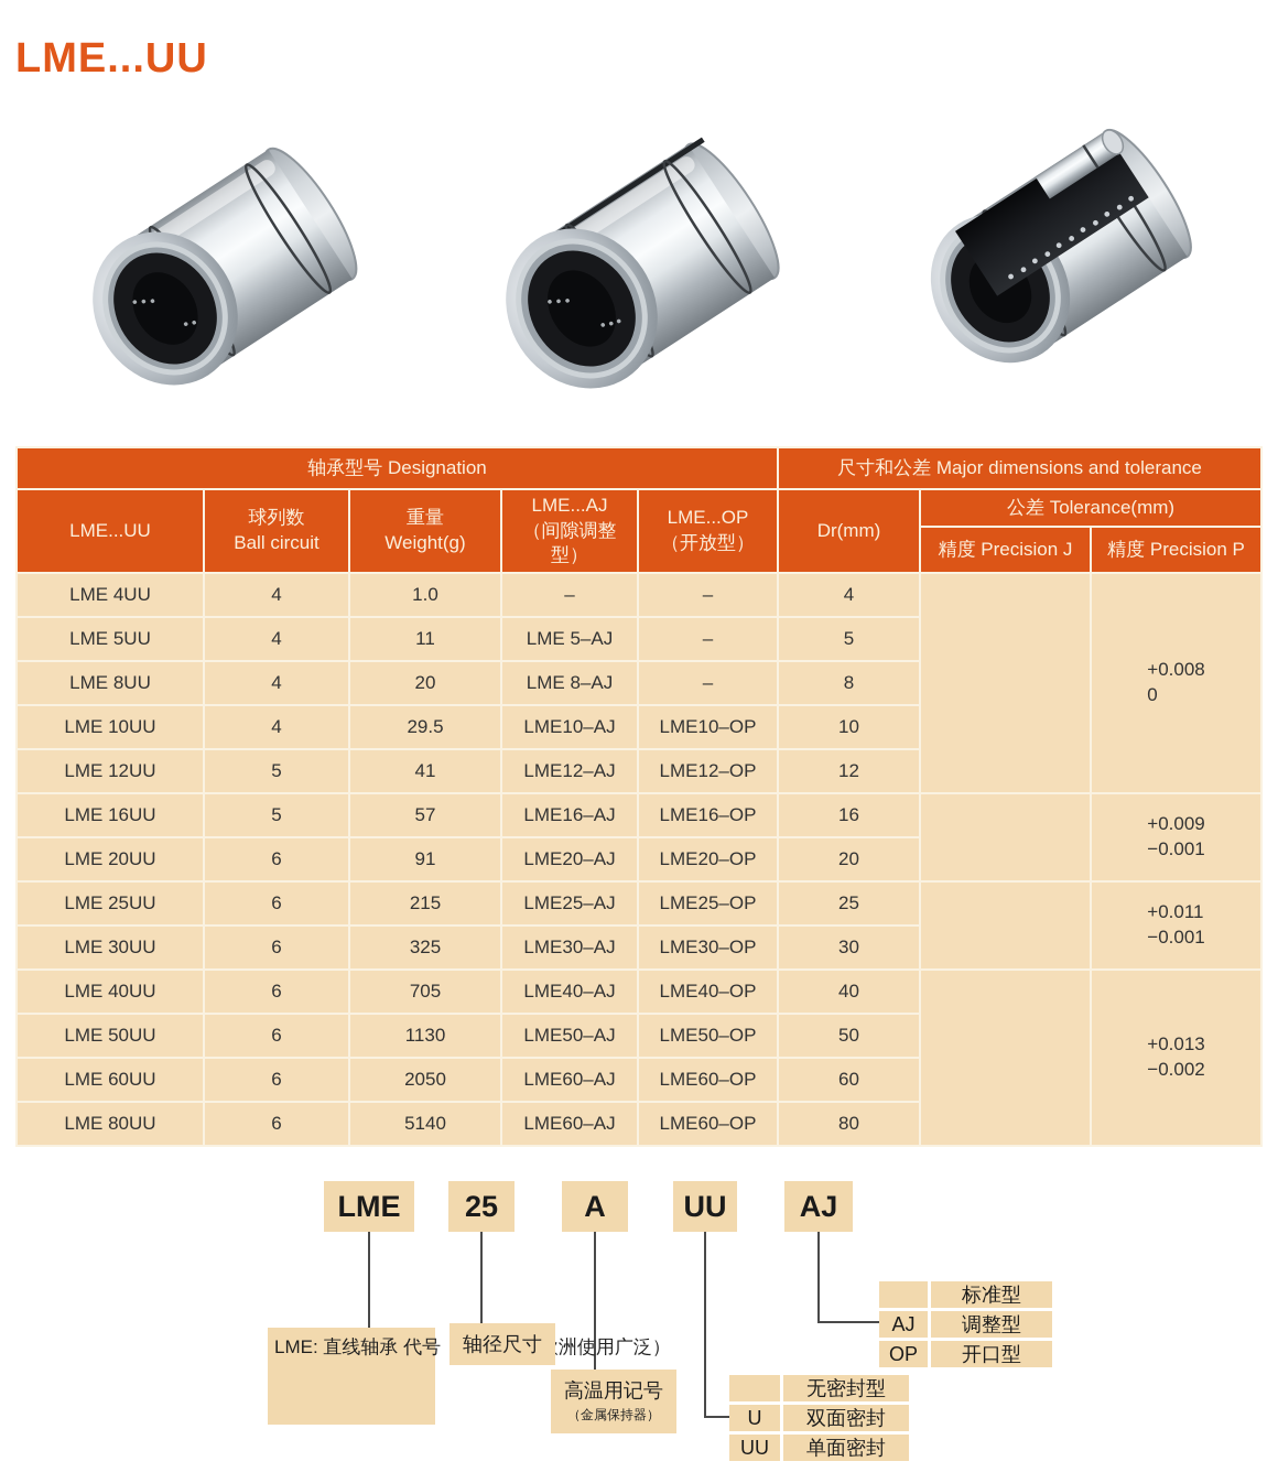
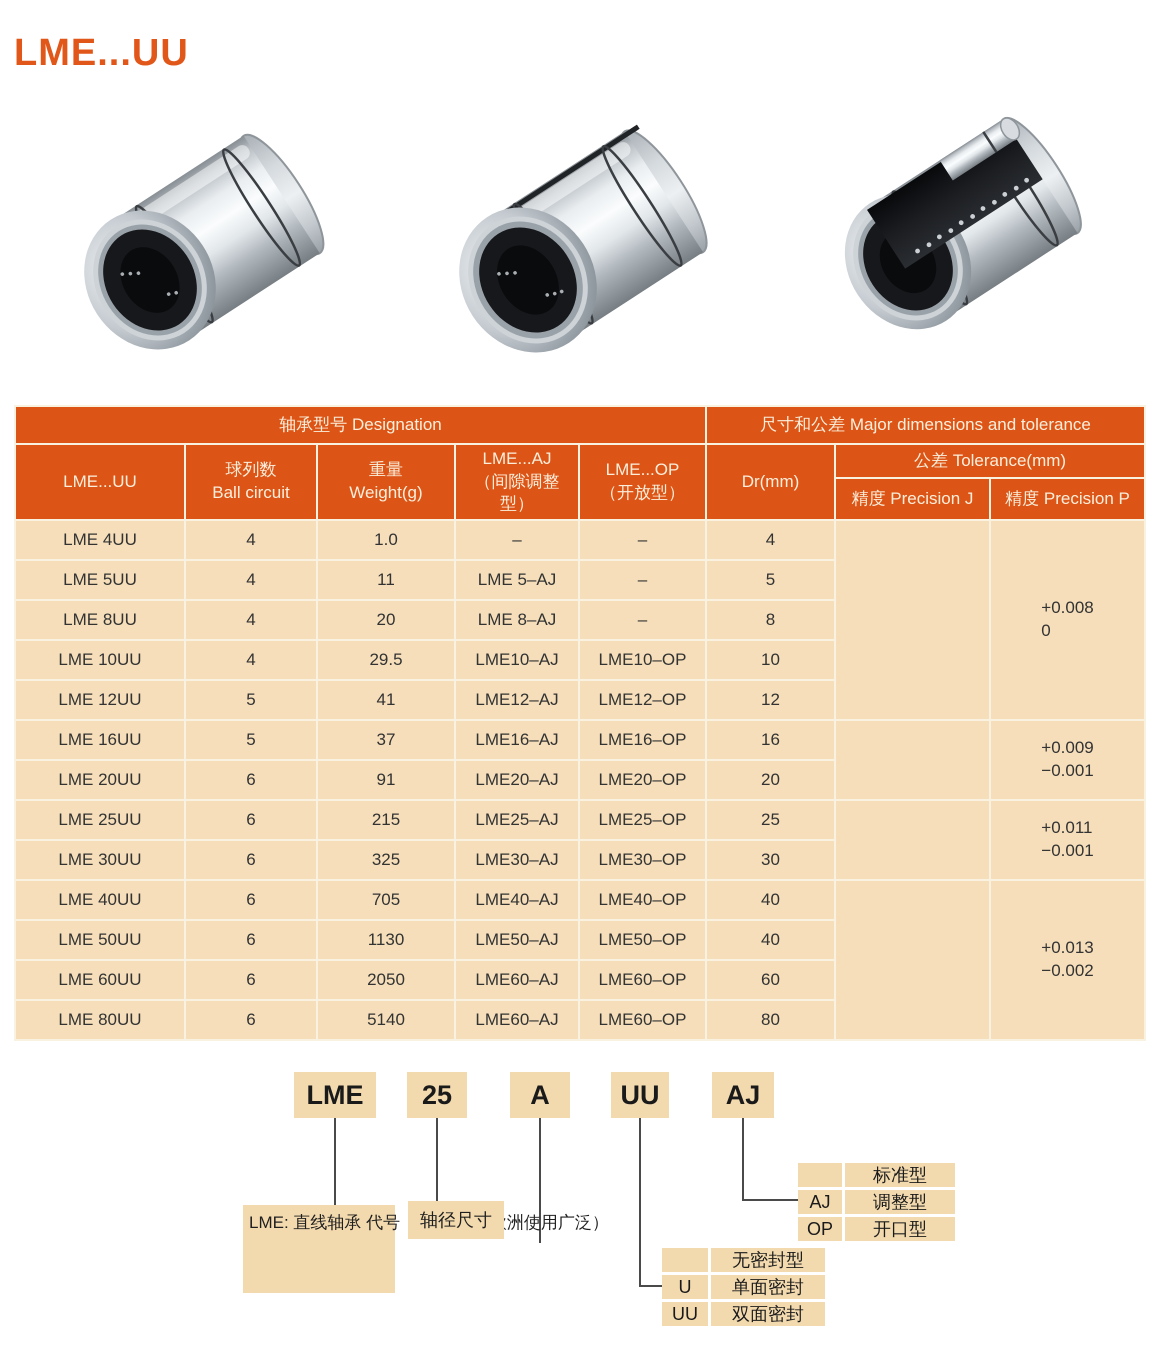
  LME...UU
  轴承型号 Designation	尺寸和公差 Major dimensions and tolerance
  LME...UU	球列数 Ball circuit	重量 Weight(g)	LME...AJ （间隙调整型）	LME...OP （开放型）	Dr(mm)	公差 Tolerance(mm)
  精度 Precision J	精度 Precision P
  LME 4UU	4	1.0	–	–	4		+0.0080
  LME 5UU	4	11	LME 5–AJ	–	5
  LME 8UU	4	20	LME 8–AJ	–	8
  LME 10UU	4	29.5	LME10–AJ	LME10–OP	10
  LME 12UU	5	41	LME12–AJ	LME12–OP	12
- LME 16UU	5	57	LME16–AJ	LME16–OP	16		+0.009−0.001
+ LME 16UU	5	37	LME16–AJ	LME16–OP	16		+0.009−0.001
  LME 20UU	6	91	LME20–AJ	LME20–OP	20
  LME 25UU	6	215	LME25–AJ	LME25–OP	25		+0.011−0.001
  LME 30UU	6	325	LME30–AJ	LME30–OP	30
  LME 40UU	6	705	LME40–AJ	LME40–OP	40		+0.013−0.002
- LME 50UU	6	1130	LME50–AJ	LME50–OP	50
+ LME 50UU	6	1130	LME50–AJ	LME50–OP	40
  LME 60UU	6	2050	LME60–AJ	LME60–OP	60
  LME 80UU	6	5140	LME60–AJ	LME60–OP	80
  LME
  25
  A
  UU
  AJ
  LME: 直线轴承 代号 洲使用广泛）
  轴径尺寸
- 高温用记号
- （金属保持器）
  无密封型
  U
- 双面密封
+ 单面密封
  UU
- 单面密封
+ 双面密封
  标准型
  AJ
  调整型
  OP
  开口型
